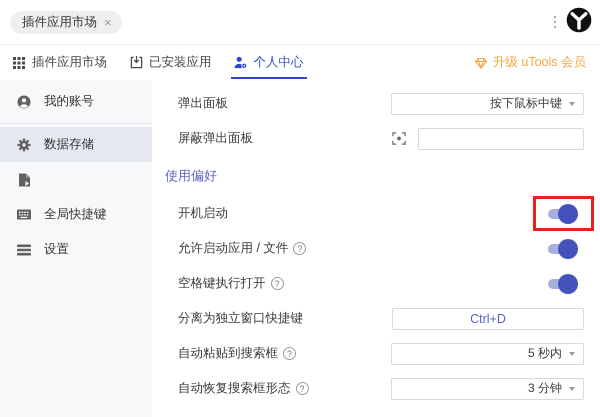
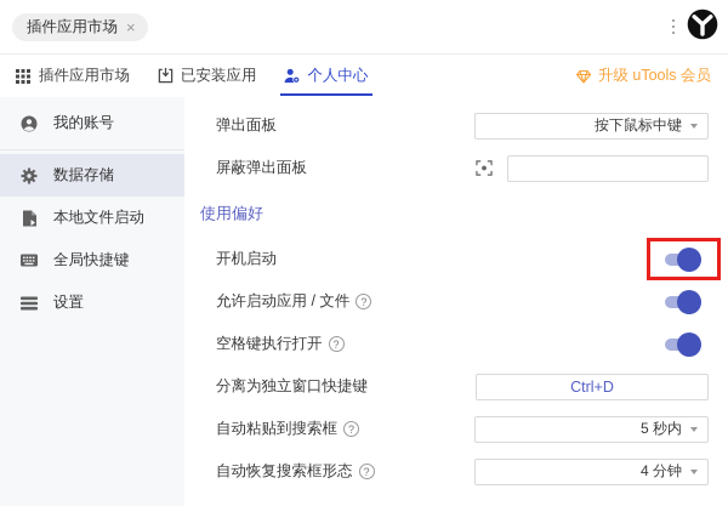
  插件应用市场
  ×
  插件应用市场
  已安装应用
  个人中心
  升级 uTools 会员
  我的账号
  数据存储
+ 本地文件启动
  全局快捷键
  设置
  弹出面板
  按下鼠标中键
  屏蔽弹出面板
  使用偏好
  开机启动
  允许启动应用 / 文件
  ?
  空格键执行打开
  ?
  分离为独立窗口快捷键
  Ctrl+D
  自动粘贴到搜索框
  ?
  5 秒内
  自动恢复搜索框形态
  ?
- 3 分钟
+ 4 分钟
